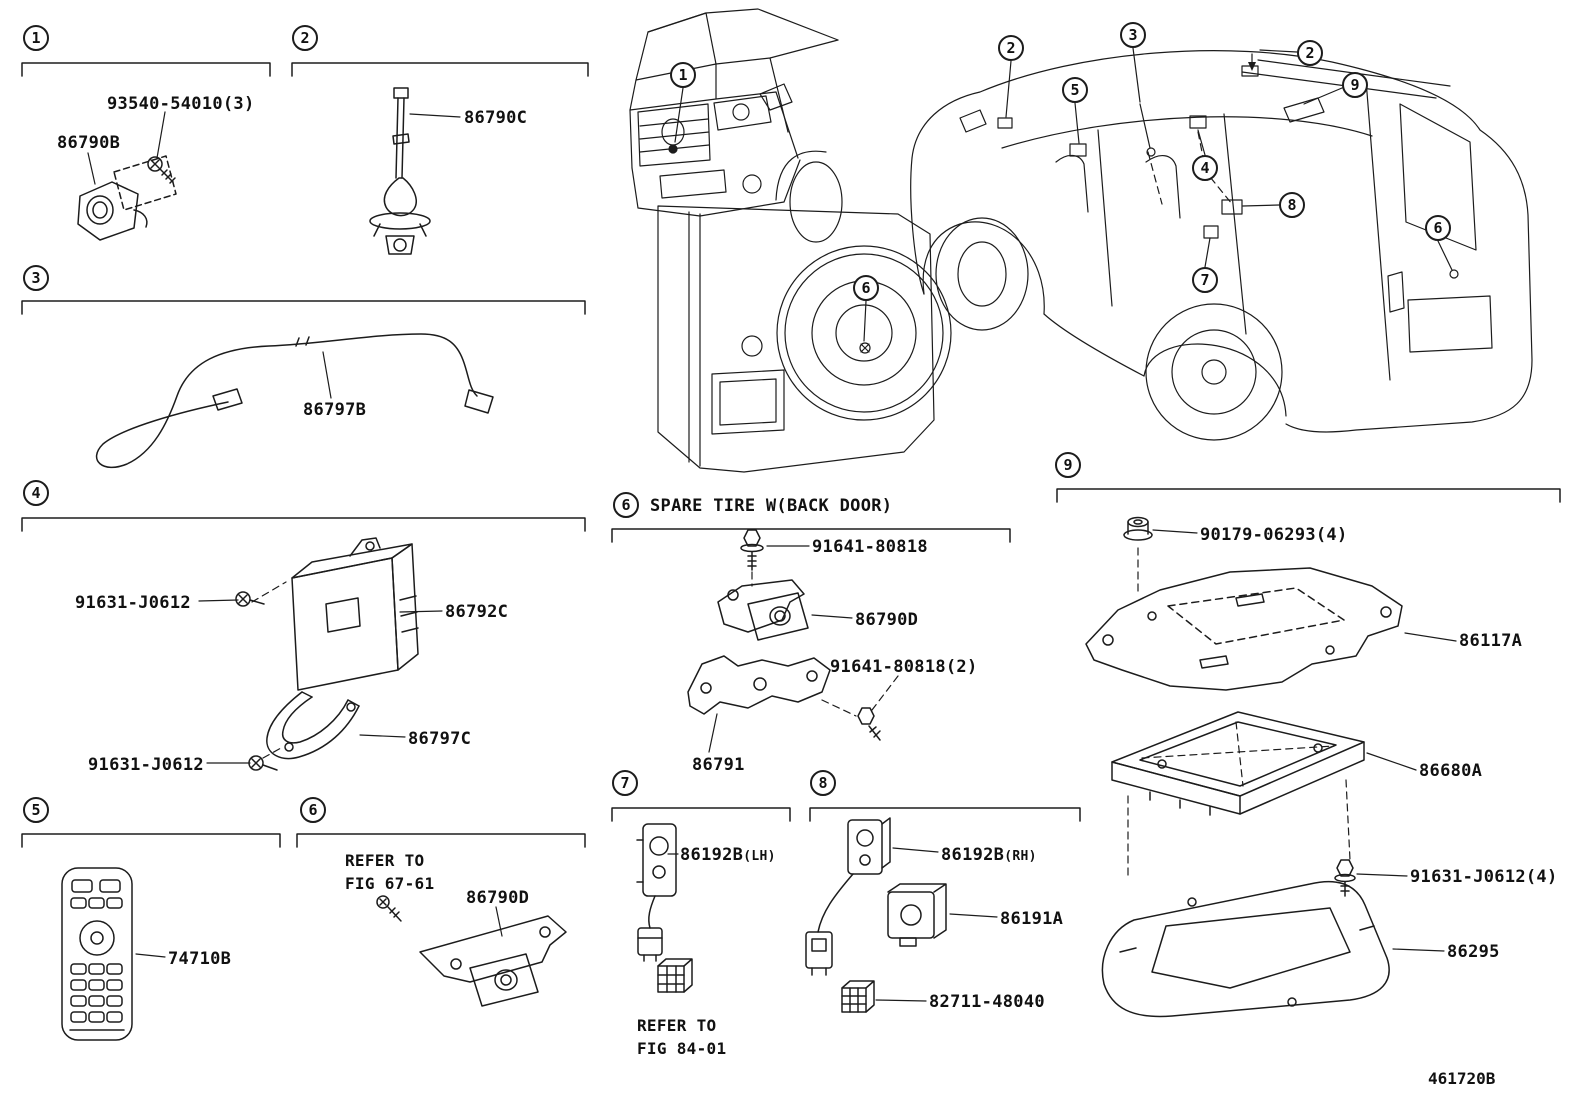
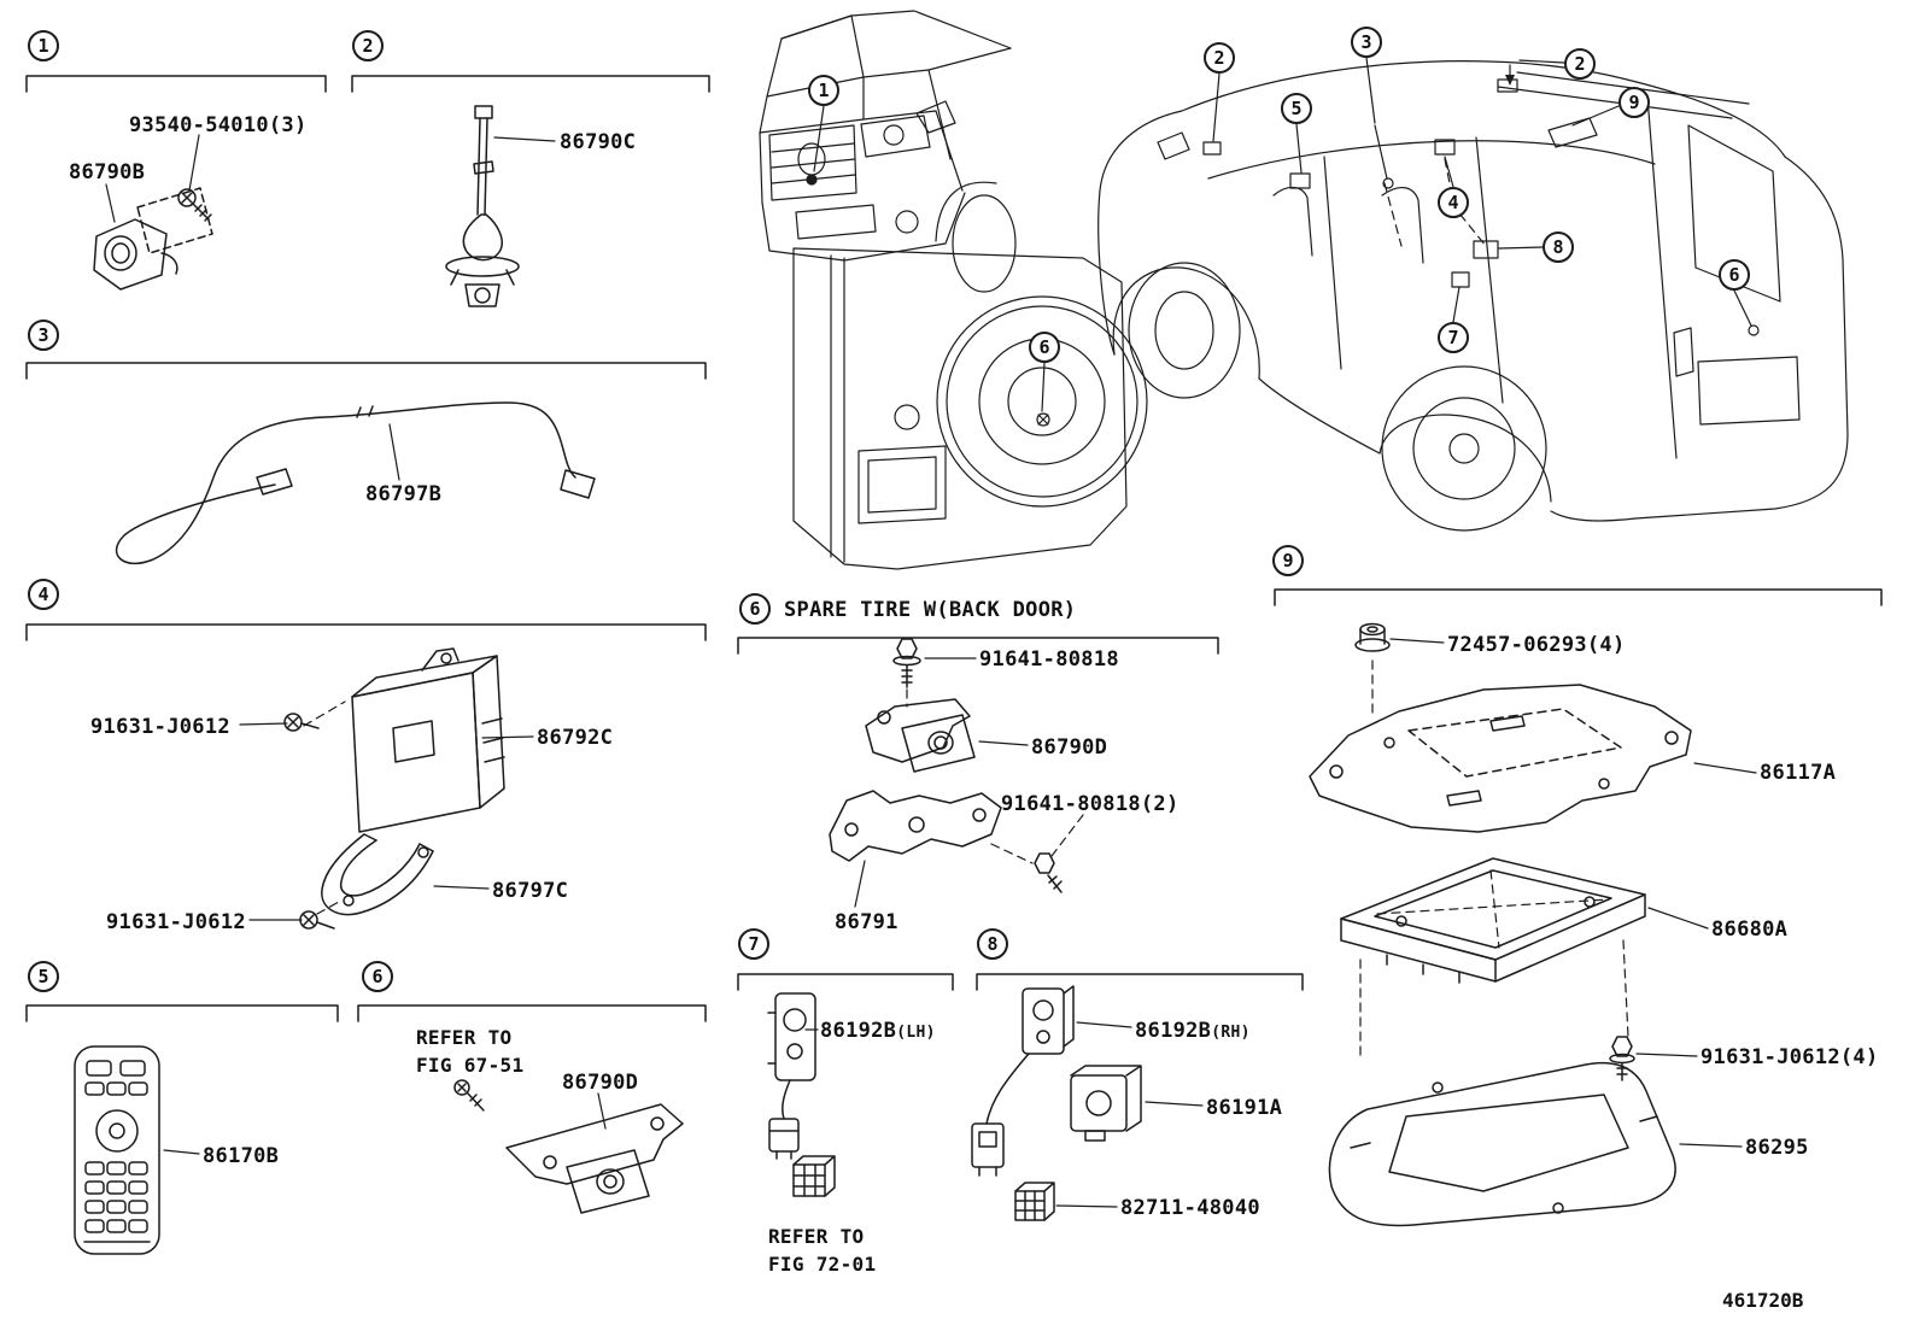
  1
  2
  3
  4
  5
  6
  6
  7
  8
  9
  1
  6
  2
  3
  2
  9
  5
  4
  8
  6
  7
  93540-54010(3)
  86790B
  86790C
  86797B
  91631-J0612
  86792C
  86797C
  91631-J0612
- 74710B
+ 86170B
  REFER TO
- FIG 67-61
+ FIG 67-51
  86790D
  SPARE TIRE W(BACK DOOR)
  91641-80818
  86790D
  91641-80818(2)
  86791
  86192B(LH)
  REFER TO
- FIG 84-01
+ FIG 72-01
  86192B(RH)
  86191A
  82711-48040
- 90179-06293(4)
+ 72457-06293(4)
  86117A
  86680A
  91631-J0612(4)
  86295
  461720B
